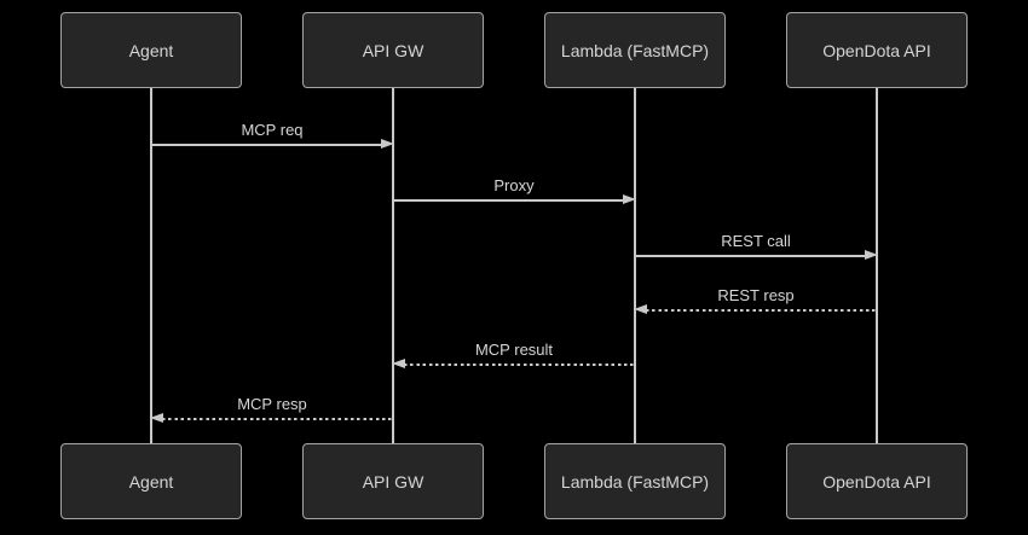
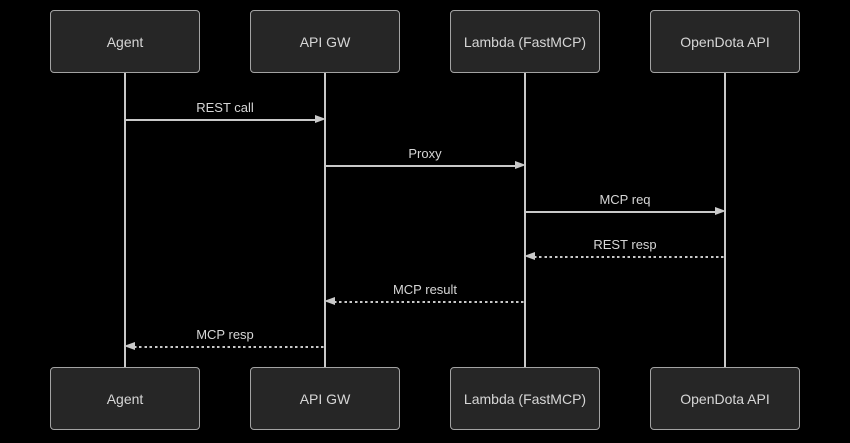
  Agent
  API GW
  Lambda (FastMCP)
  OpenDota API
  Agent
  API GW
  Lambda (FastMCP)
  OpenDota API
- MCP req
+ REST call
  Proxy
- REST call
+ MCP req
  REST resp
  MCP result
  MCP resp
